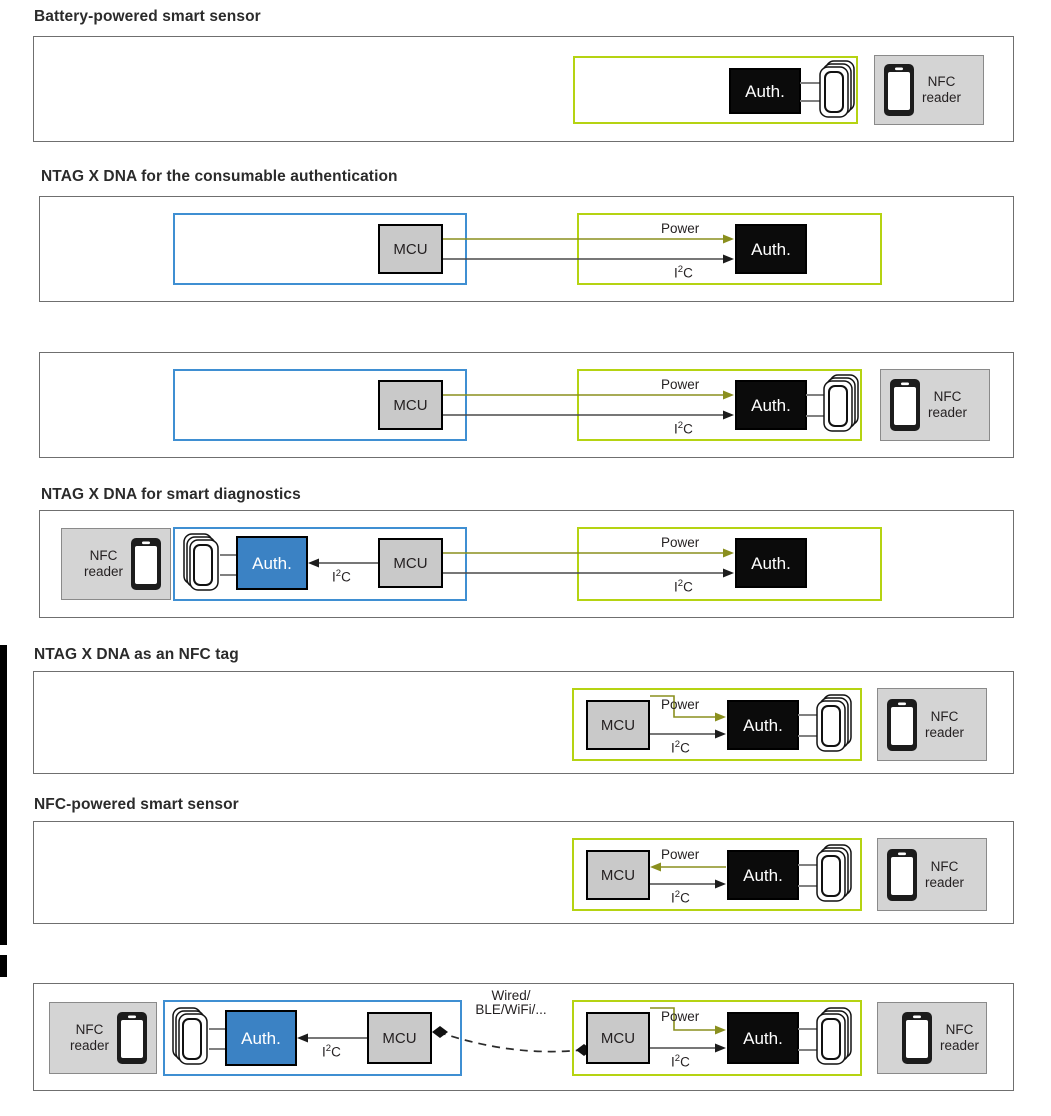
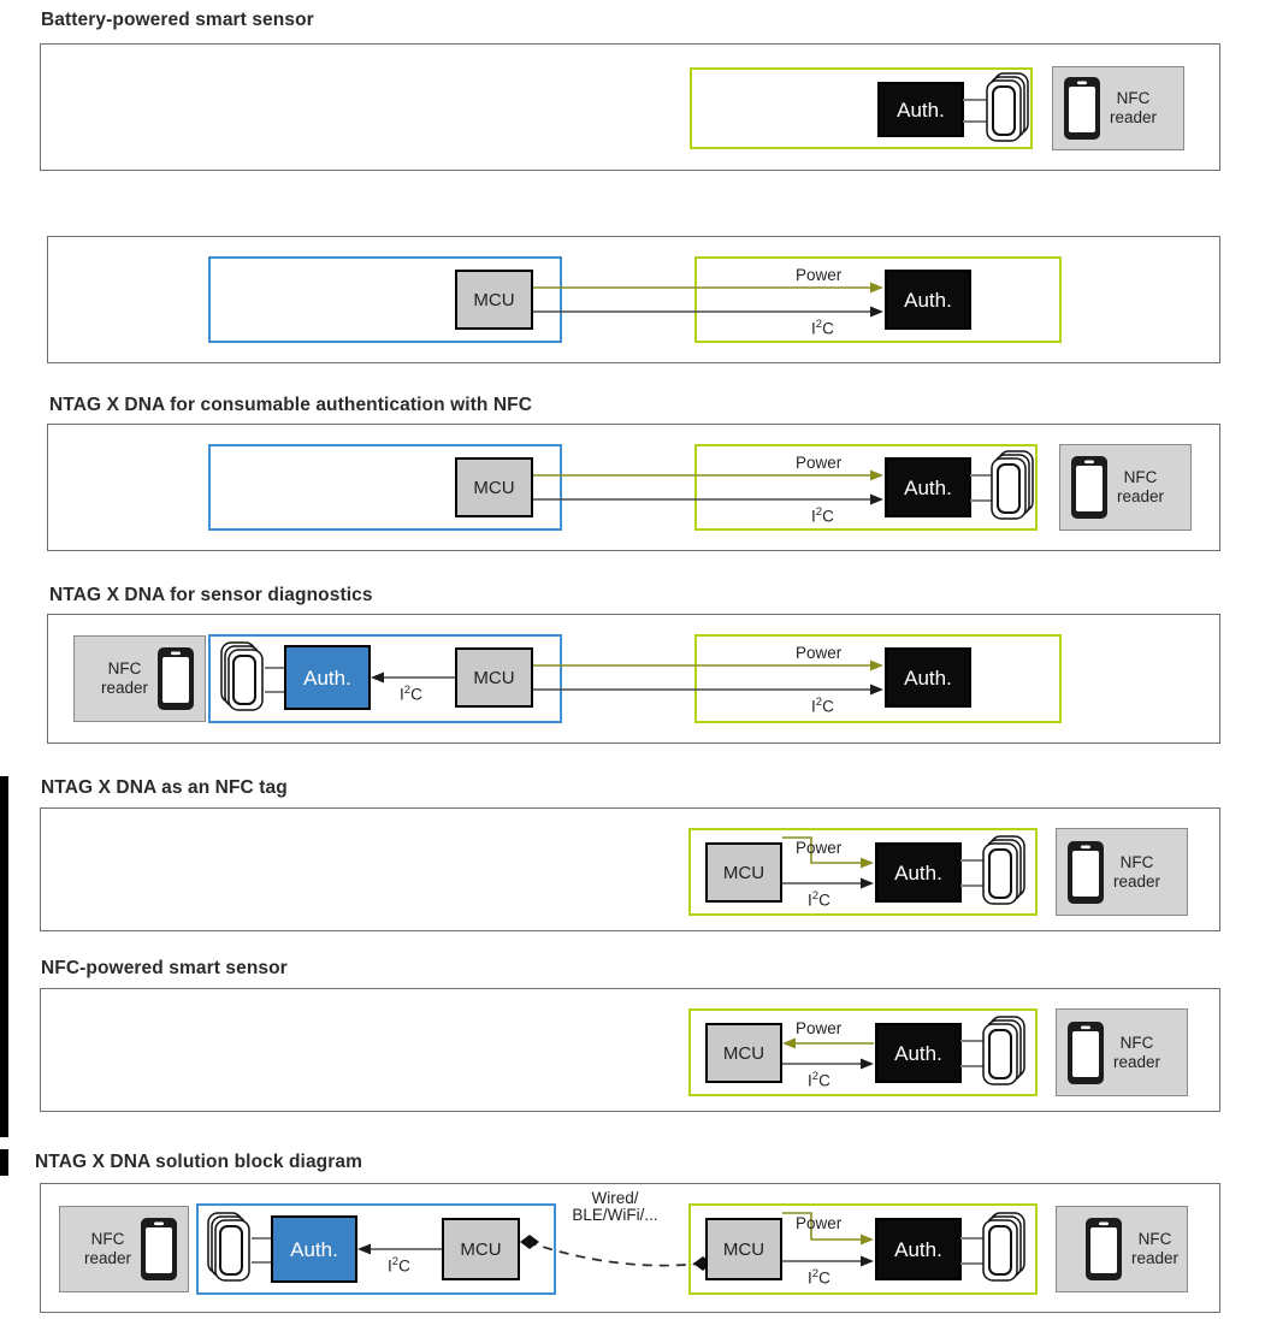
  Battery-powered smart sensor
  Auth.
  NFC
  reader
- NTAG X DNA for the consumable authentication
  MCU
  Auth.
  Power
  I2C
+ NTAG X DNA for consumable authentication with NFC
  MCU
  Auth.
  Power
  I2C
  NFC
  reader
- NTAG X DNA for smart diagnostics
+ NTAG X DNA for sensor diagnostics
  NFC
  reader
  Auth.
  MCU
  I2C
  Auth.
  Power
  I2C
  NTAG X DNA as an NFC tag
  MCU
  Auth.
  Power
  I2C
  NFC
  reader
  NFC-powered smart sensor
  MCU
  Auth.
  Power
  I2C
  NFC
  reader
+ NTAG X DNA solution block diagram
  NFC
  reader
  Auth.
  MCU
  I2C
  Wired/
  BLE/WiFi/...
  MCU
  Auth.
  Power
  I2C
  NFC
  reader
